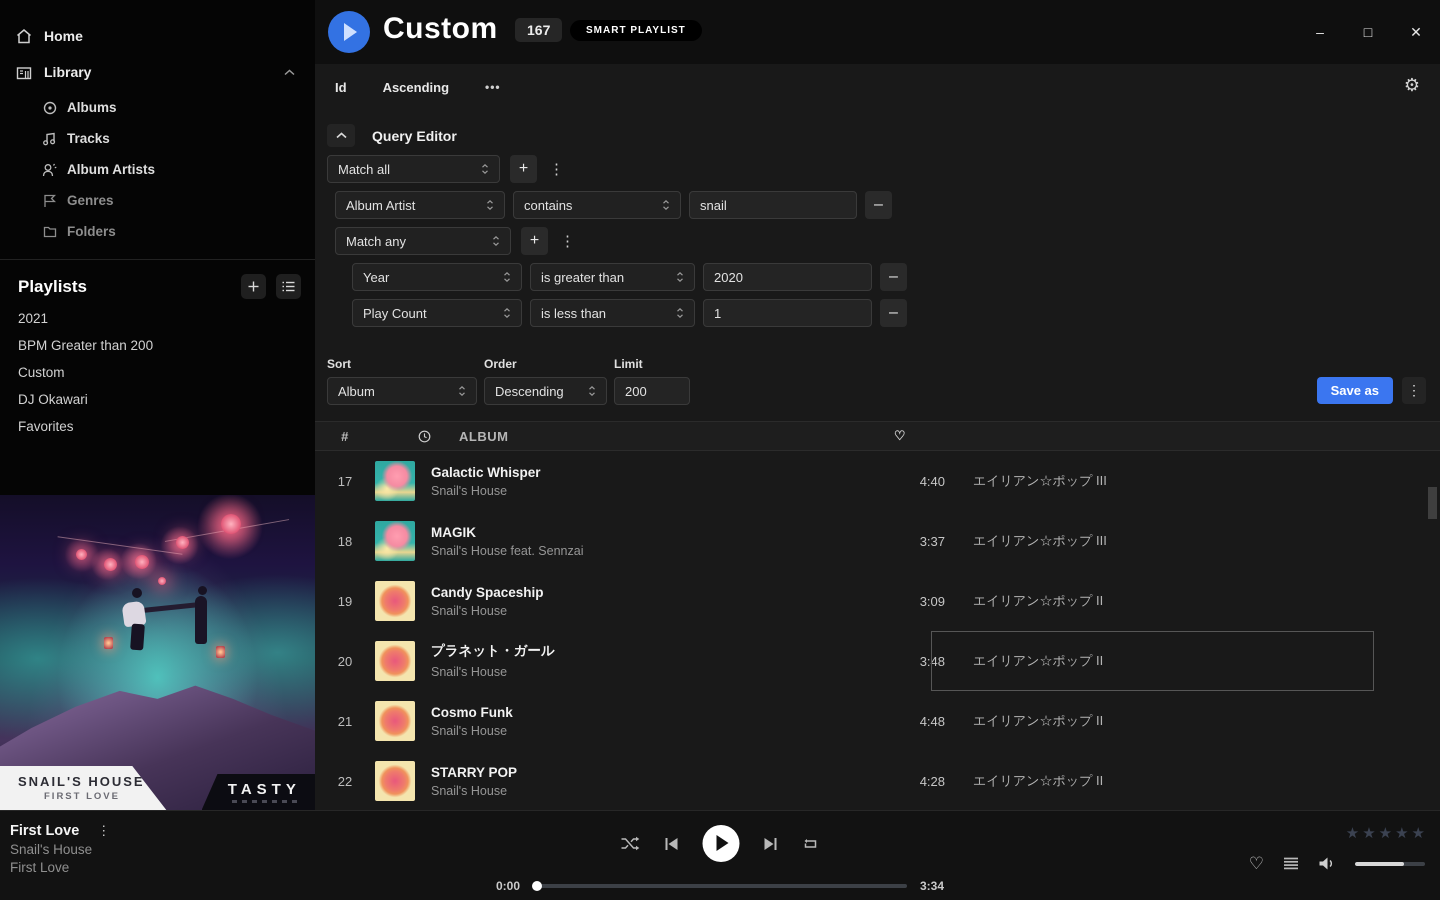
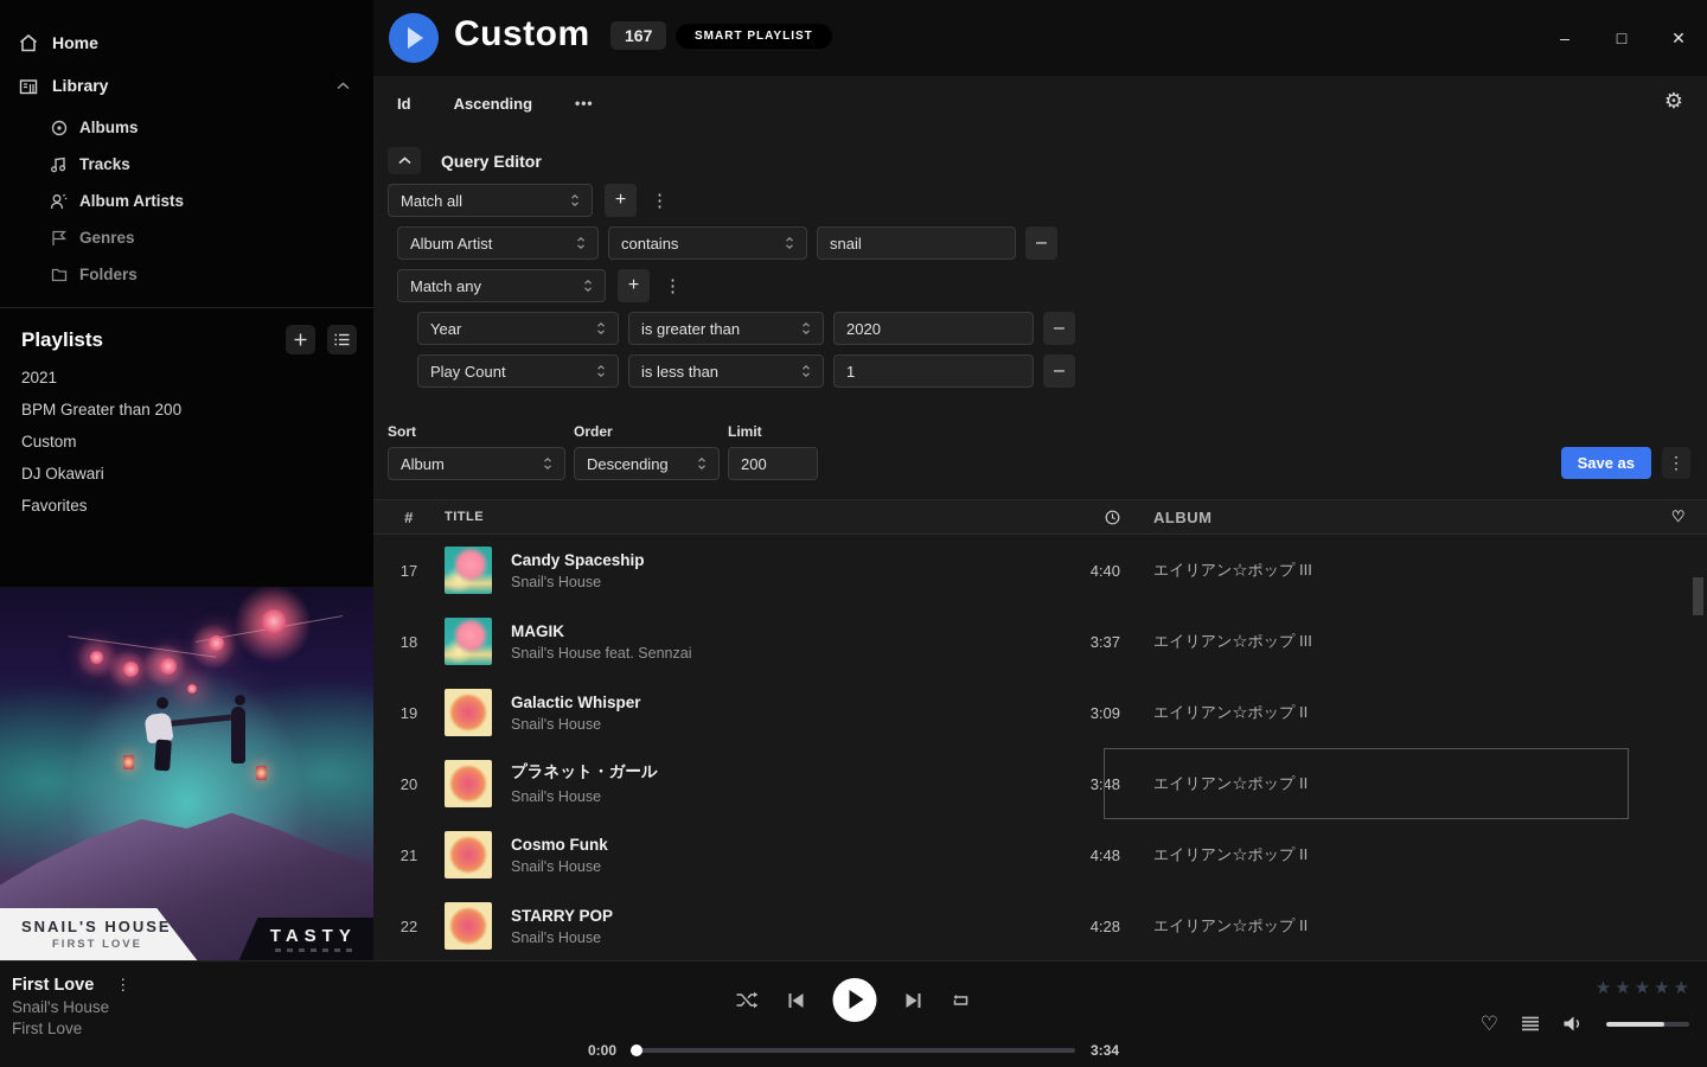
  Home
  Library
  Albums
  Tracks
  Album Artists
  Genres
  Folders
  Playlists
  2021
  BPM Greater than 200
  Custom
  DJ Okawari
  Favorites
  SNAIL'S HOUSE
  FIRST LOVE
  TASTY
  Custom
  167
  SMART PLAYLIST
  –
  □
  ✕
  Id
  Ascending
  •••
  ⚙
  Query Editor
  Match all
  +
  ⋮
  Album Artist
  contains
  snail
  –
  Match any
  +
  ⋮
  Year
  is greater than
  2020
  –
  Play Count
  is less than
  1
  –
  Sort
  Album
  Order
  Descending
  Limit
  200
  Save as
  ⋮
  #
+ TITLE
  ALBUM
  ♡
  17
- Galactic Whisper
+ Candy Spaceship
  Snail's House
  4:40
  エイリアン☆ポップ III
  18
  MAGIK
  Snail's House feat. Sennzai
  3:37
  エイリアン☆ポップ III
  19
- Candy Spaceship
+ Galactic Whisper
  Snail's House
  3:09
  エイリアン☆ポップ II
  20
  プラネット・ガール
  Snail's House
  3:48
  エイリアン☆ポップ II
  21
  Cosmo Funk
  Snail's House
  4:48
  エイリアン☆ポップ II
  22
  STARRY POP
  Snail's House
  4:28
  エイリアン☆ポップ II
  First Love
  ⋮
  Snail's House
  First Love
  0:00
  3:34
  ★
  ★
  ★
  ★
  ★
  ♡
